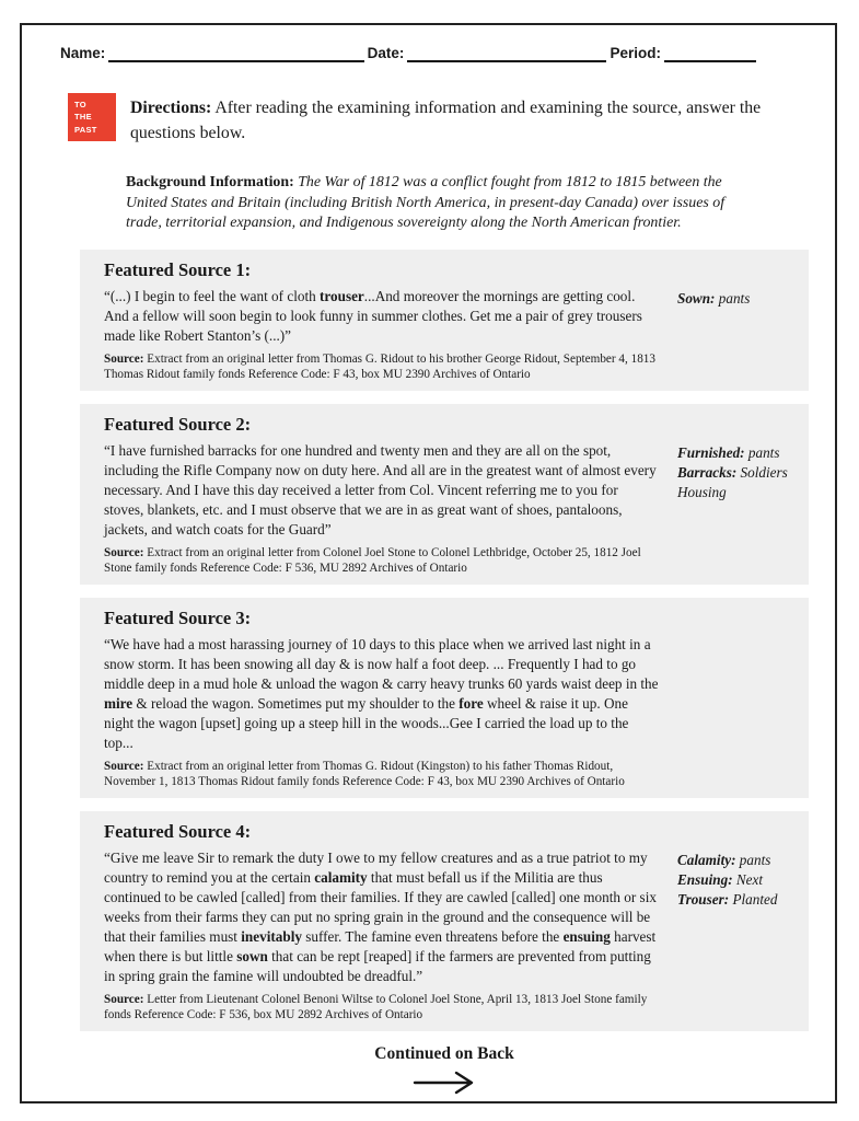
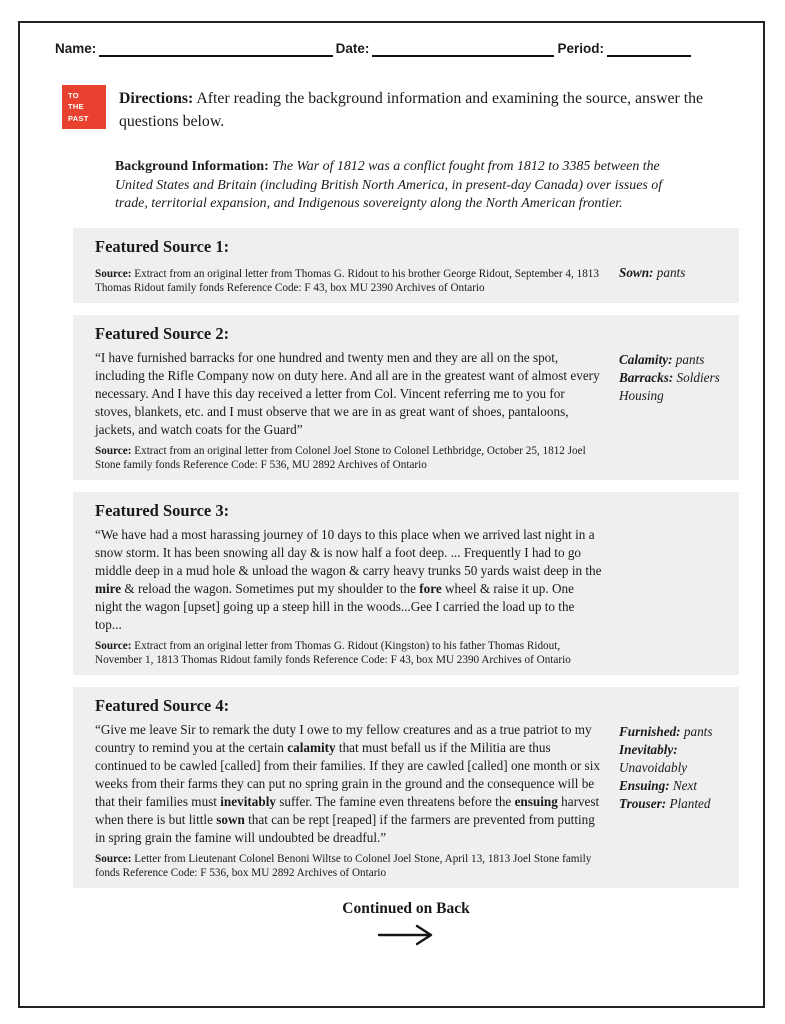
  Name:
  Date:
  Period:
  TO
  THE
  PAST
- Directions: After reading the examining information and examining the source, answer the questions below.
+ Directions: After reading the background information and examining the source, answer the questions below.
- Background Information: The War of 1812 was a conflict fought from 1812 to 1815 between the United States and Britain (including British North America, in present-day Canada) over issues of trade, territorial expansion, and Indigenous sovereignty along the North American frontier.
+ Background Information: The War of 1812 was a conflict fought from 1812 to 3385 between the United States and Britain (including British North America, in present-day Canada) over issues of trade, territorial expansion, and Indigenous sovereignty along the North American frontier.
  Featured Source 1:
- “(...) I begin to feel the want of cloth trouser...And moreover the mornings are getting cool. And a fellow will soon begin to look funny in summer clothes. Get me a pair of grey trousers made like Robert Stanton’s (...)”
  Source: Extract from an original letter from Thomas G. Ridout to his brother George Ridout, September 4, 1813 Thomas Ridout family fonds Reference Code: F 43, box MU 2390 Archives of Ontario
  Sown: pants
  Featured Source 2:
  “I have furnished barracks for one hundred and twenty men and they are all on the spot, including the Rifle Company now on duty here. And all are in the greatest want of almost every necessary. And I have this day received a letter from Col. Vincent referring me to you for stoves, blankets, etc. and I must observe that we are in as great want of shoes, pantaloons, jackets, and watch coats for the Guard”
  Source: Extract from an original letter from Colonel Joel Stone to Colonel Lethbridge, October 25, 1812 Joel Stone family fonds Reference Code: F 536, MU 2892 Archives of Ontario
- Furnished: pants
+ Calamity: pants
  Barracks: Soldiers Housing
  Featured Source 3:
- “We have had a most harassing journey of 10 days to this place when we arrived last night in a snow storm. It has been snowing all day & is now half a foot deep. ... Frequently I had to go middle deep in a mud hole & unload the wagon & carry heavy trunks 60 yards waist deep in the mire & reload the wagon. Sometimes put my shoulder to the fore wheel & raise it up. One night the wagon [upset] going up a steep hill in the woods...Gee I carried the load up to the top...
+ “We have had a most harassing journey of 10 days to this place when we arrived last night in a snow storm. It has been snowing all day & is now half a foot deep. ... Frequently I had to go middle deep in a mud hole & unload the wagon & carry heavy trunks 50 yards waist deep in the mire & reload the wagon. Sometimes put my shoulder to the fore wheel & raise it up. One night the wagon [upset] going up a steep hill in the woods...Gee I carried the load up to the top...
  Source: Extract from an original letter from Thomas G. Ridout (Kingston) to his father Thomas Ridout, November 1, 1813 Thomas Ridout family fonds Reference Code: F 43, box MU 2390 Archives of Ontario
  Featured Source 4:
  “Give me leave Sir to remark the duty I owe to my fellow creatures and as a true patriot to my country to remind you at the certain calamity that must befall us if the Militia are thus continued to be cawled [called] from their families. If they are cawled [called] one month or six weeks from their farms they can put no spring grain in the ground and the consequence will be that their families must inevitably suffer. The famine even threatens before the ensuing harvest when there is but little sown that can be rept [reaped] if the farmers are prevented from putting in spring grain the famine will undoubted be dreadful.”
  Source: Letter from Lieutenant Colonel Benoni Wiltse to Colonel Joel Stone, April 13, 1813 Joel Stone family fonds Reference Code: F 536, box MU 2892 Archives of Ontario
- Calamity: pants
+ Furnished: pants
+ Inevitably: Unavoidably
  Ensuing: Next
  Trouser: Planted
  Continued on Back
